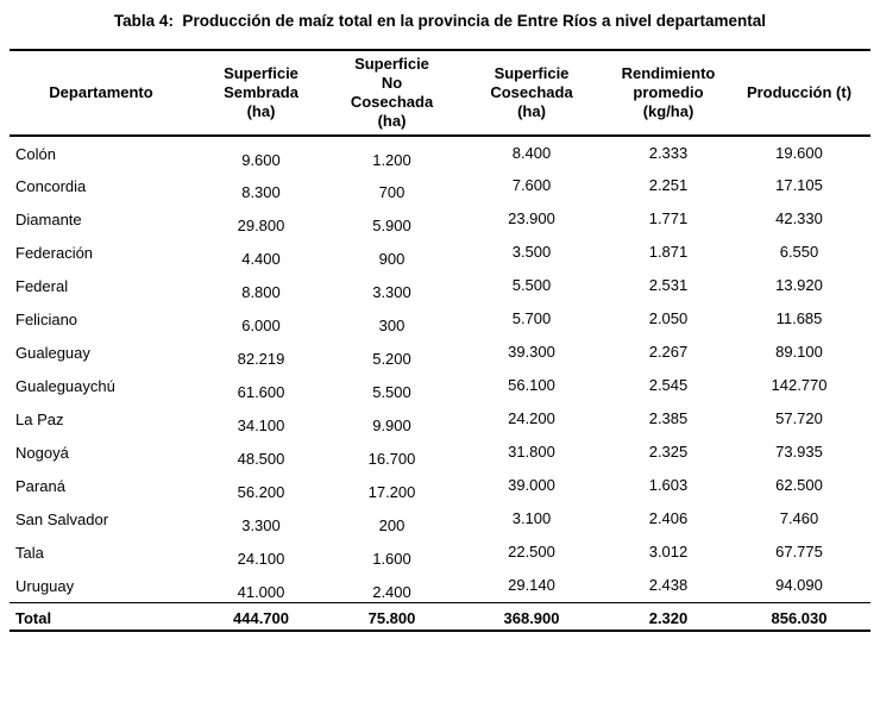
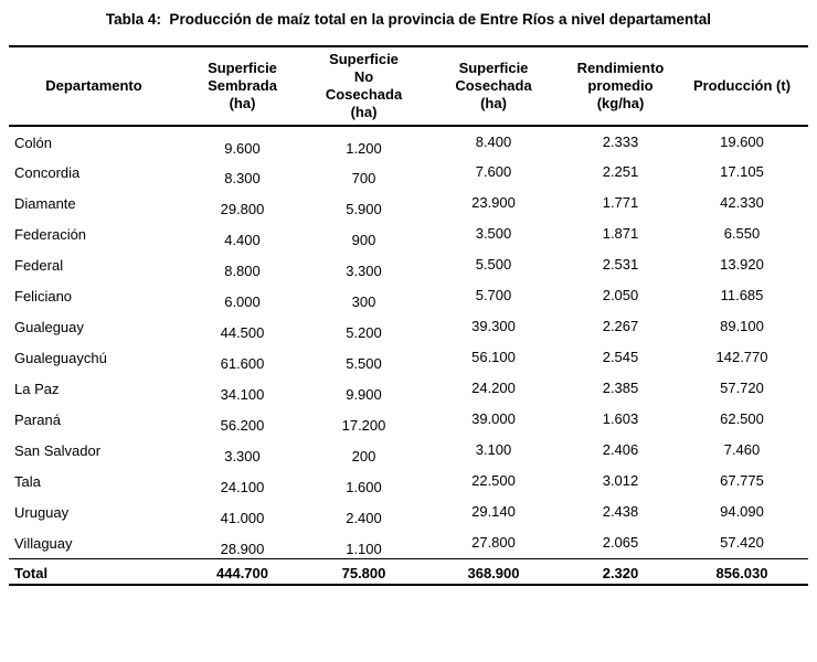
  Tabla 4: Producción de maíz total en la provincia de Entre Ríos a nivel departamental
  Departamento	Superficie Sembrada (ha)	Superficie No Cosechada (ha)	Superficie Cosechada (ha)	Rendimiento promedio (kg/ha)	Producción (t)
  Colón	9.600	1.200	8.400	2.333	19.600
  Concordia	8.300	700	7.600	2.251	17.105
  Diamante	29.800	5.900	23.900	1.771	42.330
  Federación	4.400	900	3.500	1.871	6.550
  Federal	8.800	3.300	5.500	2.531	13.920
  Feliciano	6.000	300	5.700	2.050	11.685
- Gualeguay	82.219	5.200	39.300	2.267	89.100
+ Gualeguay	44.500	5.200	39.300	2.267	89.100
  Gualeguaychú	61.600	5.500	56.100	2.545	142.770
  La Paz	34.100	9.900	24.200	2.385	57.720
- Nogoyá	48.500	16.700	31.800	2.325	73.935
  Paraná	56.200	17.200	39.000	1.603	62.500
  San Salvador	3.300	200	3.100	2.406	7.460
  Tala	24.100	1.600	22.500	3.012	67.775
  Uruguay	41.000	2.400	29.140	2.438	94.090
+ Villaguay	28.900	1.100	27.800	2.065	57.420
  Total	444.700	75.800	368.900	2.320	856.030
